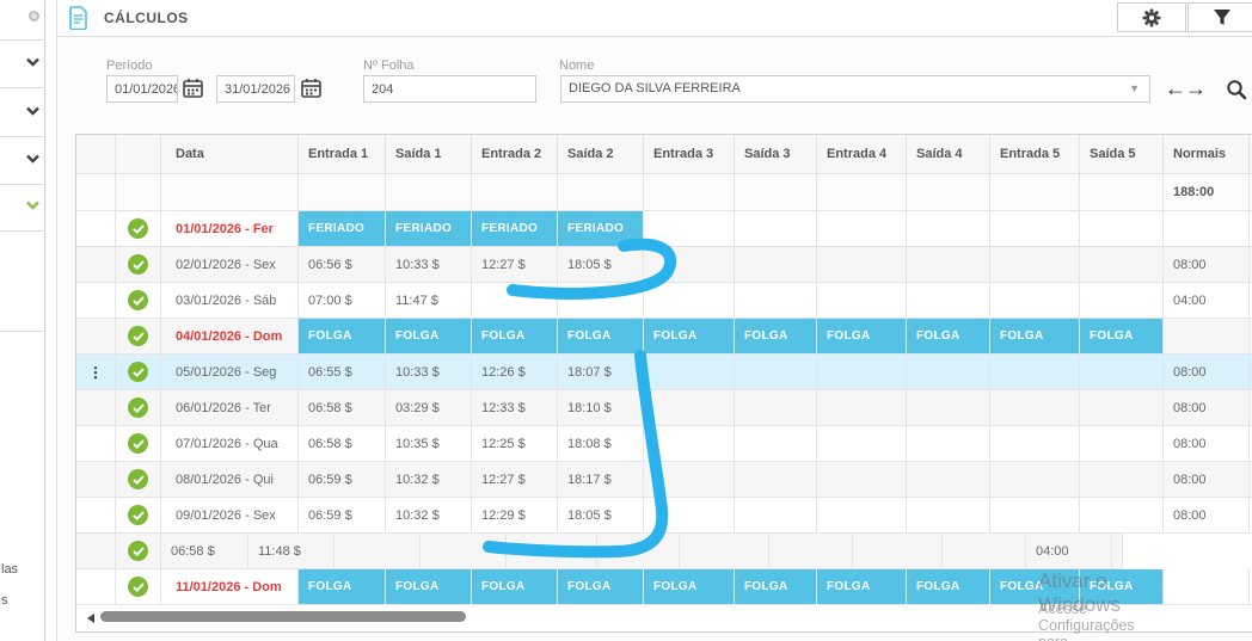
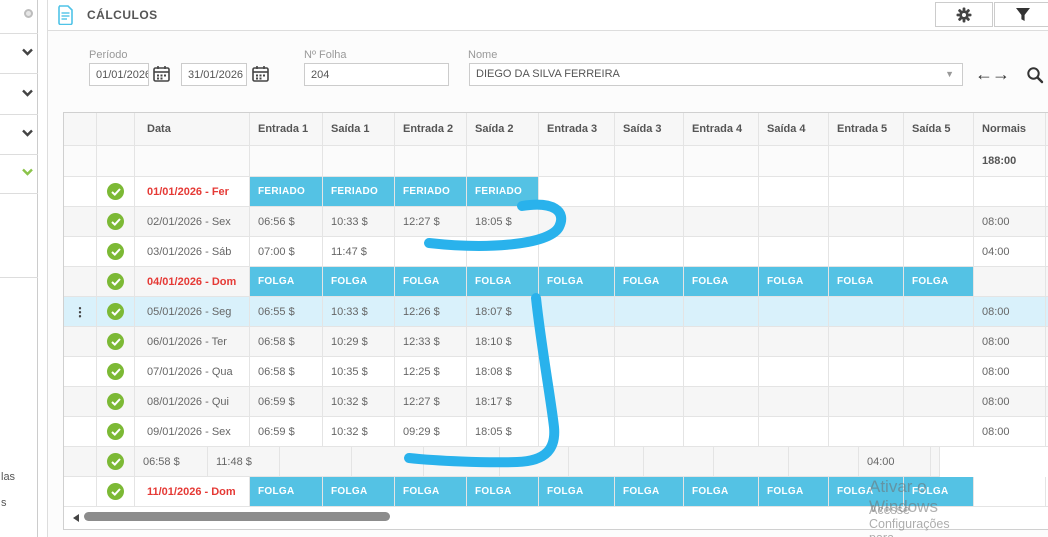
  las
  s
  CÁLCULOS
  Período
  01/01/2026
  31/01/2026
  Nº Folha
  204
  Nome
  DIEGO DA SILVA FERREIRA
  ▼
  ←
  →
  Data
  Entrada 1
  Saída 1
  Entrada 2
  Saída 2
  Entrada 3
  Saída 3
  Entrada 4
  Saída 4
  Entrada 5
  Saída 5
  Normais
  188:00
  01/01/2026 - Fer
  FERIADO
  FERIADO
  FERIADO
  FERIADO
  02/01/2026 - Sex
  06:56 $
  10:33 $
  12:27 $
  18:05 $
  08:00
  03/01/2026 - Sáb
  07:00 $
  11:47 $
  04:00
  04/01/2026 - Dom
  FOLGA
  FOLGA
  FOLGA
  FOLGA
  FOLGA
  FOLGA
  FOLGA
  FOLGA
  FOLGA
  FOLGA
  ⁝
  05/01/2026 - Seg
  06:55 $
  10:33 $
  12:26 $
  18:07 $
  08:00
  06/01/2026 - Ter
  06:58 $
- 03:29 $
+ 10:29 $
  12:33 $
  18:10 $
  08:00
  07/01/2026 - Qua
  06:58 $
  10:35 $
  12:25 $
  18:08 $
  08:00
  08/01/2026 - Qui
  06:59 $
  10:32 $
  12:27 $
  18:17 $
  08:00
  09/01/2026 - Sex
  06:59 $
  10:32 $
- 12:29 $
+ 09:29 $
  18:05 $
  08:00
  06:58 $
  11:48 $
  04:00
  11/01/2026 - Dom
  FOLGA
  FOLGA
  FOLGA
  FOLGA
  FOLGA
  FOLGA
  FOLGA
  FOLGA
  FOLGA
  FOLGA
  Ativar o Windows
  Acesse Configurações
